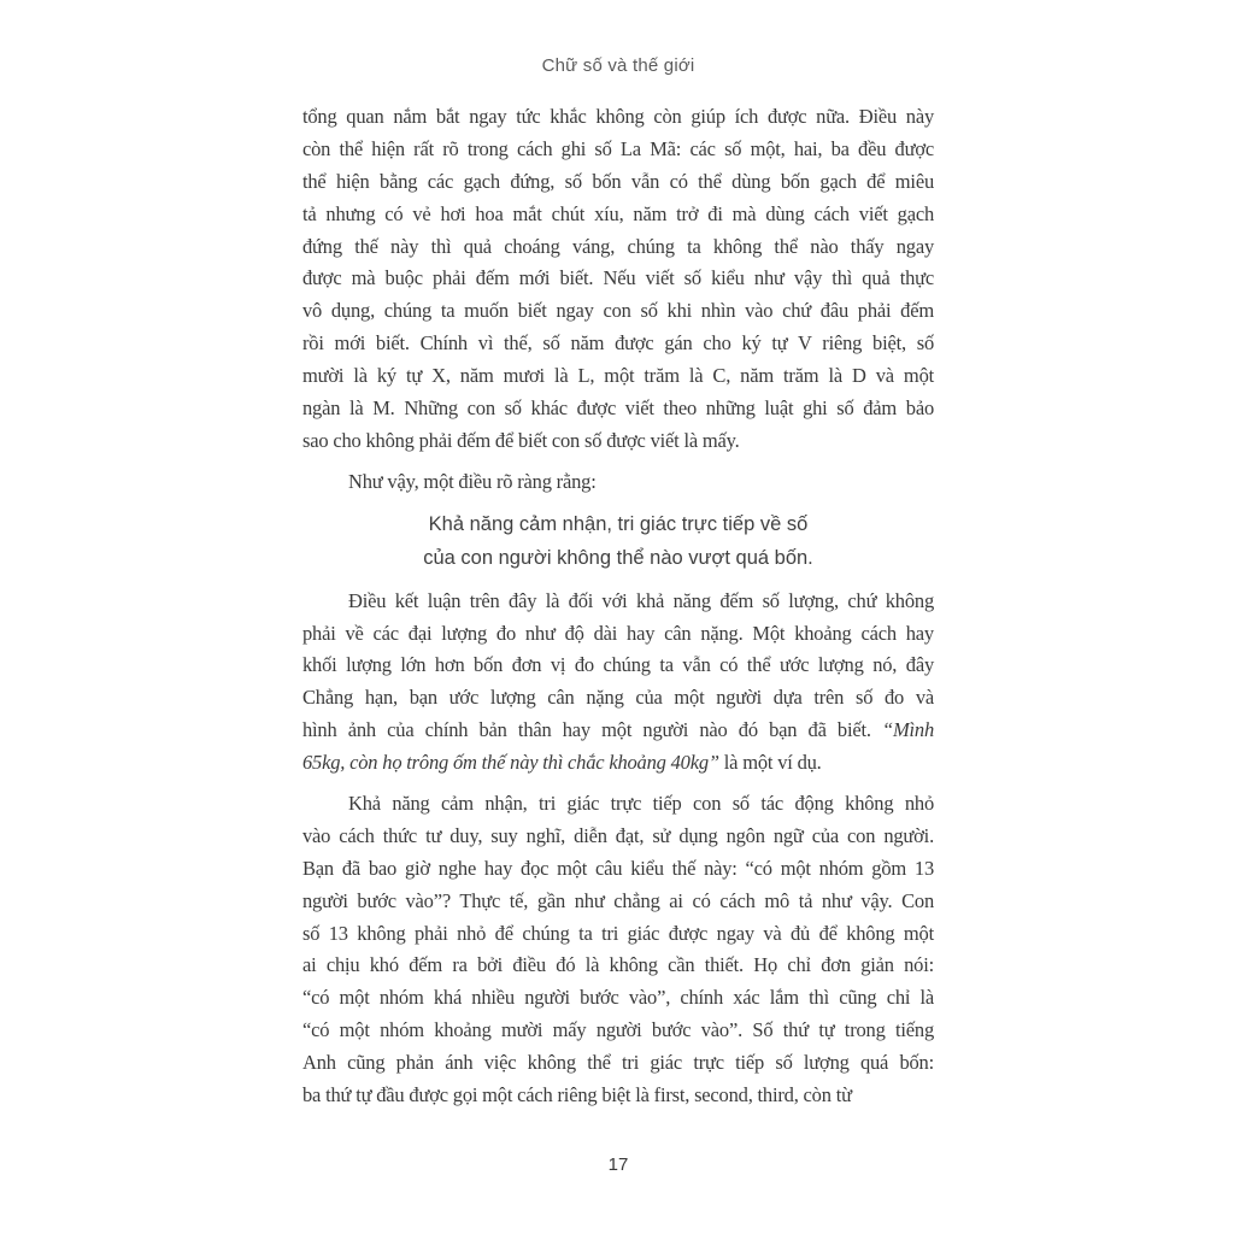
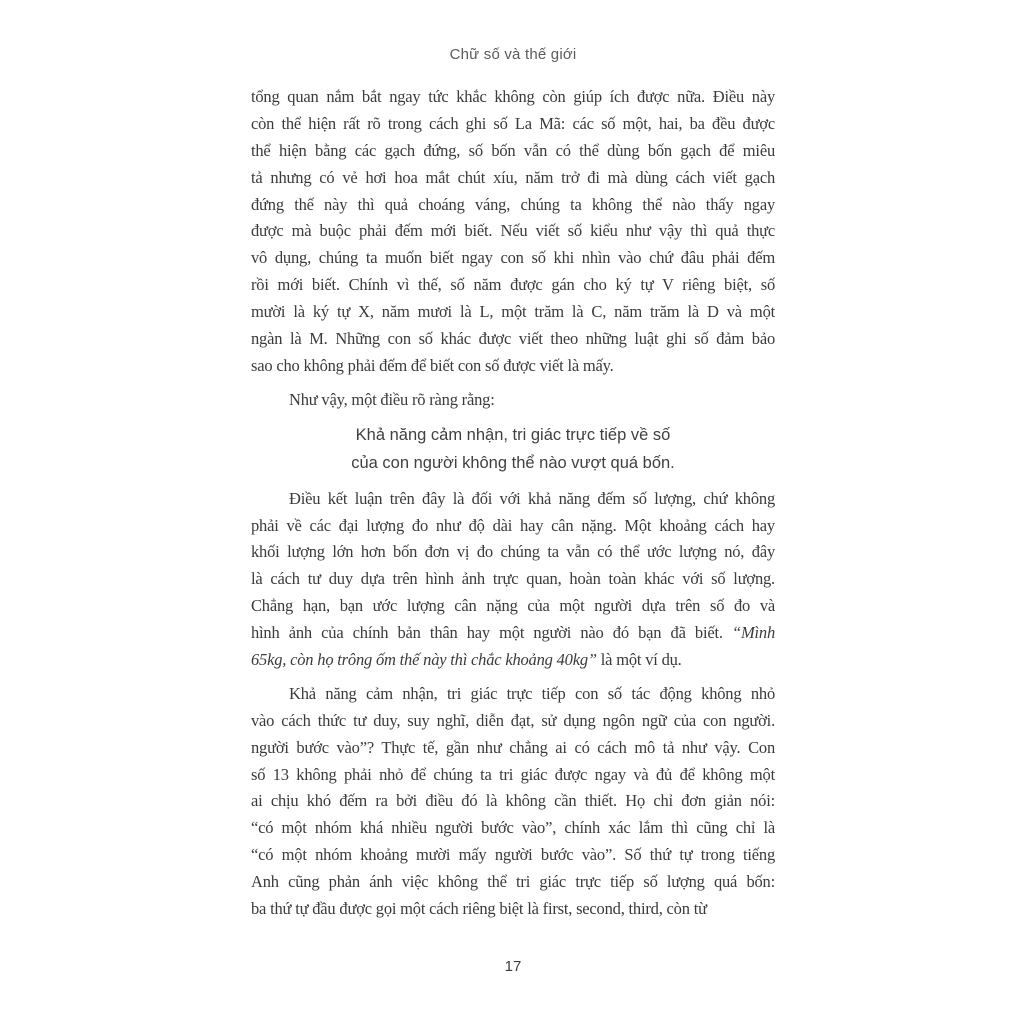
  Chữ số và thế giới
  tổng quan nắm bắt ngay tức khắc không còn giúp ích được nữa. Điều này
  còn thể hiện rất rõ trong cách ghi số La Mã: các số một, hai, ba đều được
  thể hiện bằng các gạch đứng, số bốn vẫn có thể dùng bốn gạch để miêu
  tả nhưng có vẻ hơi hoa mắt chút xíu, năm trở đi mà dùng cách viết gạch
  đứng thế này thì quả choáng váng, chúng ta không thể nào thấy ngay
  được mà buộc phải đếm mới biết. Nếu viết số kiểu như vậy thì quả thực
  vô dụng, chúng ta muốn biết ngay con số khi nhìn vào chứ đâu phải đếm
  rồi mới biết. Chính vì thế, số năm được gán cho ký tự V riêng biệt, số
  mười là ký tự X, năm mươi là L, một trăm là C, năm trăm là D và một
  ngàn là M. Những con số khác được viết theo những luật ghi số đảm bảo
  sao cho không phải đếm để biết con số được viết là mấy.
  Như vậy, một điều rõ ràng rằng:
  Khả năng cảm nhận, tri giác trực tiếp về số
  của con người không thể nào vượt quá bốn.
  Điều kết luận trên đây là đối với khả năng đếm số lượng, chứ không
  phải về các đại lượng đo như độ dài hay cân nặng. Một khoảng cách hay
  khối lượng lớn hơn bốn đơn vị đo chúng ta vẫn có thể ước lượng nó, đây
+ là cách tư duy dựa trên hình ảnh trực quan, hoàn toàn khác với số lượng.
  Chẳng hạn, bạn ước lượng cân nặng của một người dựa trên số đo và
  hình ảnh của chính bản thân hay một người nào đó bạn đã biết. “Mình
  65kg, còn họ trông ốm thế này thì chắc khoảng 40kg” là một ví dụ.
  Khả năng cảm nhận, tri giác trực tiếp con số tác động không nhỏ
  vào cách thức tư duy, suy nghĩ, diễn đạt, sử dụng ngôn ngữ của con người.
- Bạn đã bao giờ nghe hay đọc một câu kiểu thế này: “có một nhóm gồm 13
  người bước vào”? Thực tế, gần như chẳng ai có cách mô tả như vậy. Con
  số 13 không phải nhỏ để chúng ta tri giác được ngay và đủ để không một
  ai chịu khó đếm ra bởi điều đó là không cần thiết. Họ chỉ đơn giản nói:
  “có một nhóm khá nhiều người bước vào”, chính xác lắm thì cũng chỉ là
  “có một nhóm khoảng mười mấy người bước vào”. Số thứ tự trong tiếng
  Anh cũng phản ánh việc không thể tri giác trực tiếp số lượng quá bốn:
  ba thứ tự đầu được gọi một cách riêng biệt là first, second, third, còn từ
  17
